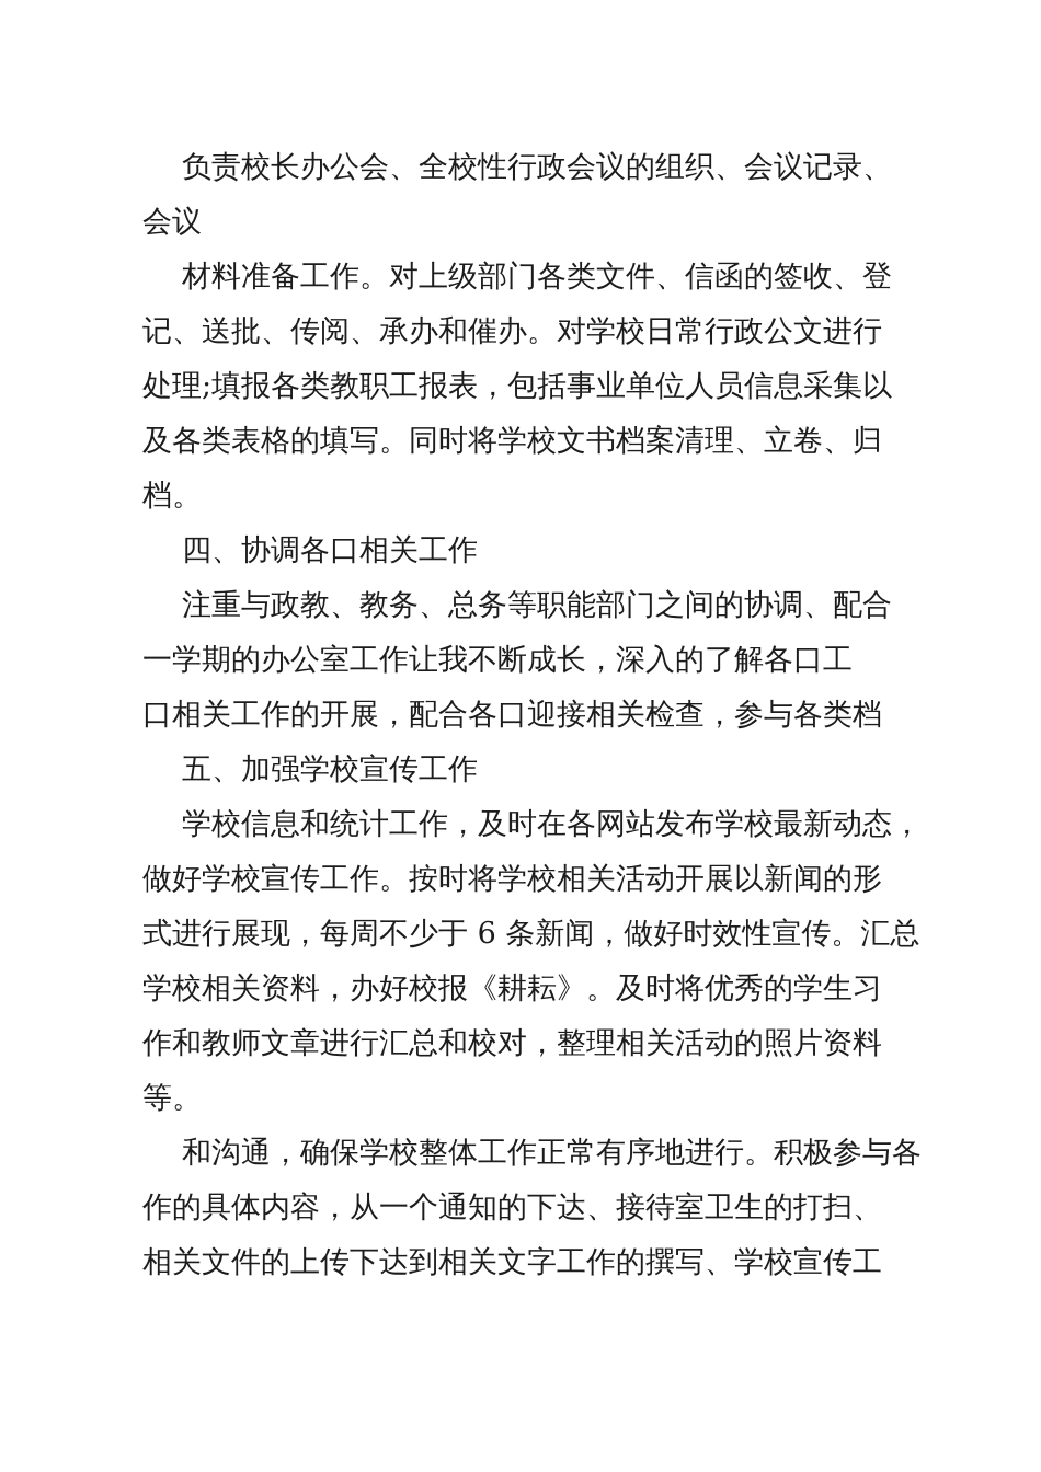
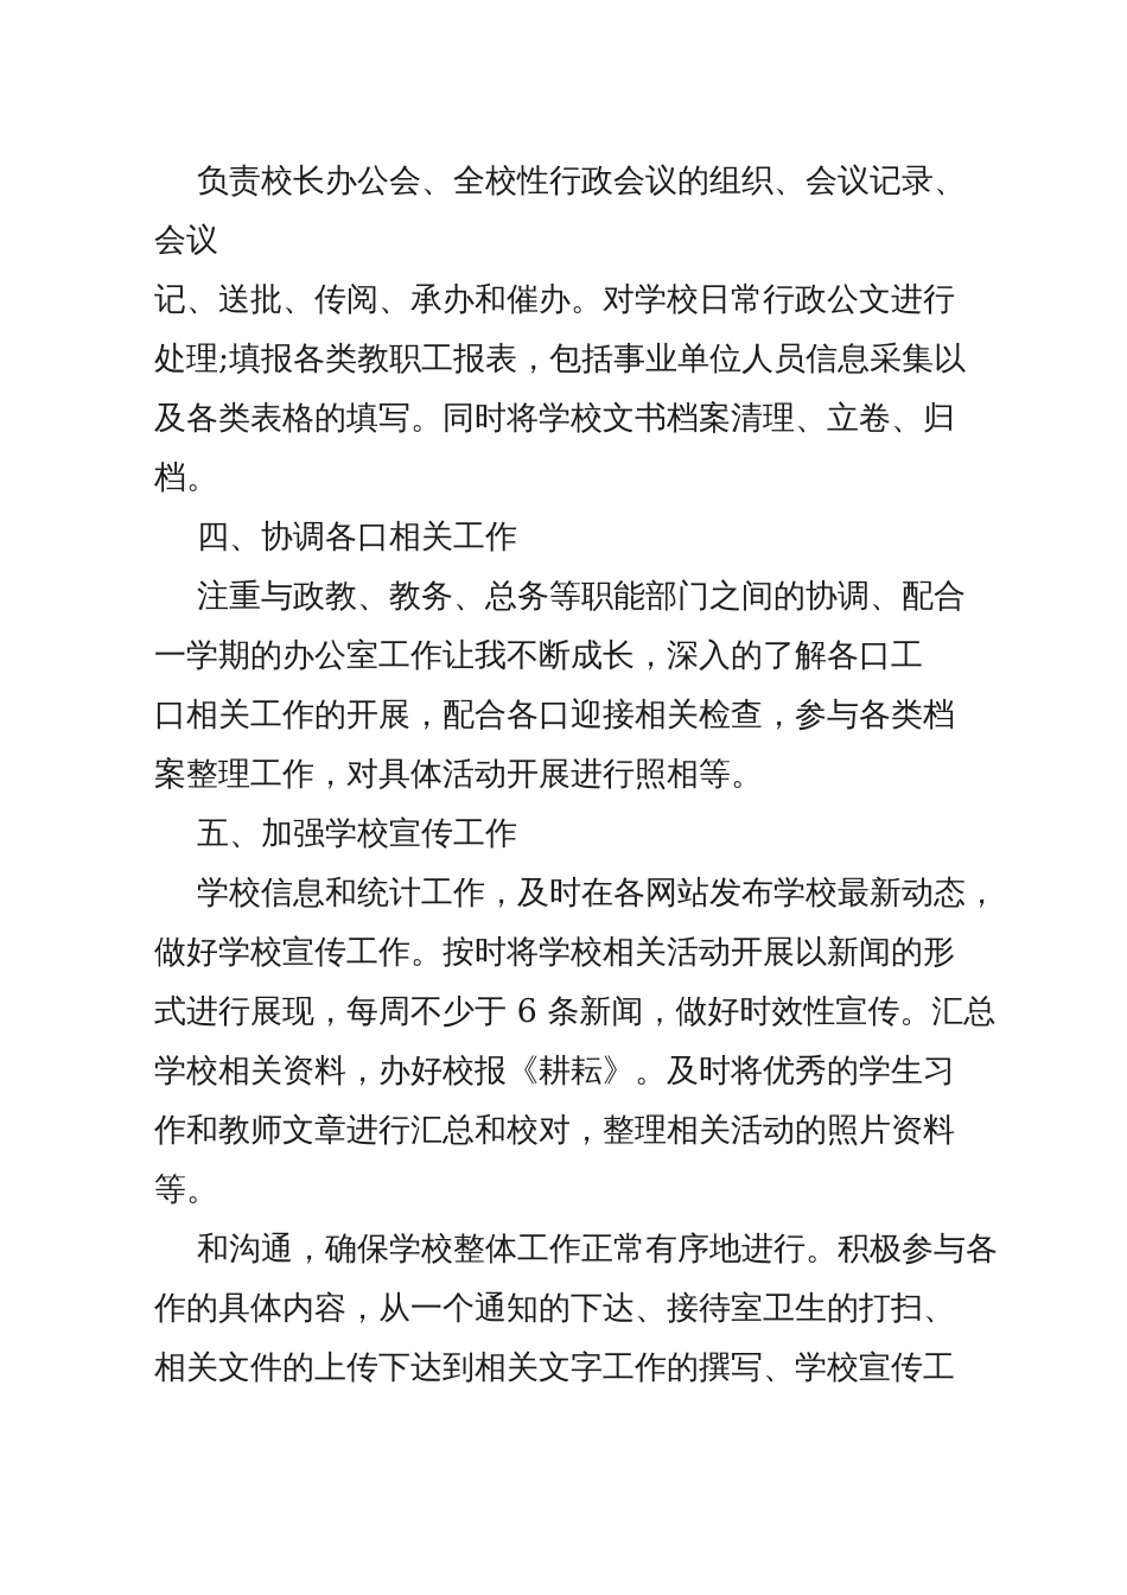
  负责校长办公会、全校性行政会议的组织、会议记录、
  会议
- 材料准备工作。对上级部门各类文件、信函的签收、登
  记、送批、传阅、承办和催办。对学校日常行政公文进行
  处理;填报各类教职工报表，包括事业单位人员信息采集以
  及各类表格的填写。同时将学校文书档案清理、立卷、归
  档。
  四、协调各口相关工作
  注重与政教、教务、总务等职能部门之间的协调、配合
  一学期的办公室工作让我不断成长，深入的了解各口工
  口相关工作的开展，配合各口迎接相关检查，参与各类档
+ 案整理工作，对具体活动开展进行照相等。
  五、加强学校宣传工作
  学校信息和统计工作，及时在各网站发布学校最新动态，
  做好学校宣传工作。按时将学校相关活动开展以新闻的形
  式进行展现，每周不少于 6 条新闻，做好时效性宣传。汇总
  学校相关资料，办好校报《耕耘》。及时将优秀的学生习
  作和教师文章进行汇总和校对，整理相关活动的照片资料
  等。
  和沟通，确保学校整体工作正常有序地进行。积极参与各
  作的具体内容，从一个通知的下达、接待室卫生的打扫、
  相关文件的上传下达到相关文字工作的撰写、学校宣传工
